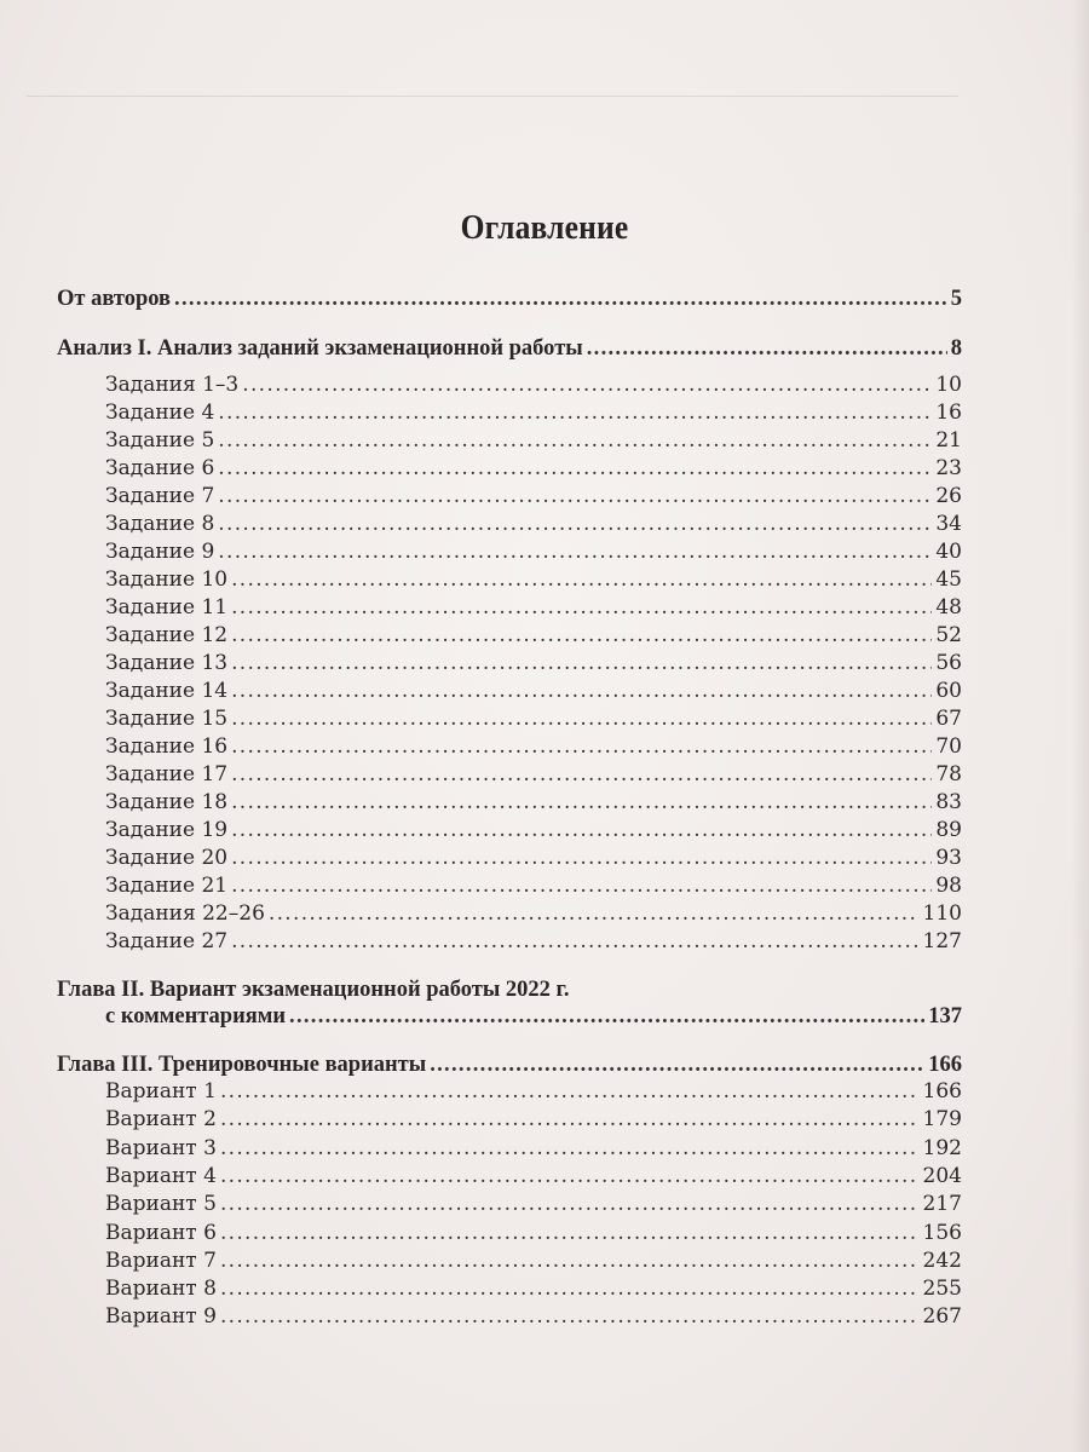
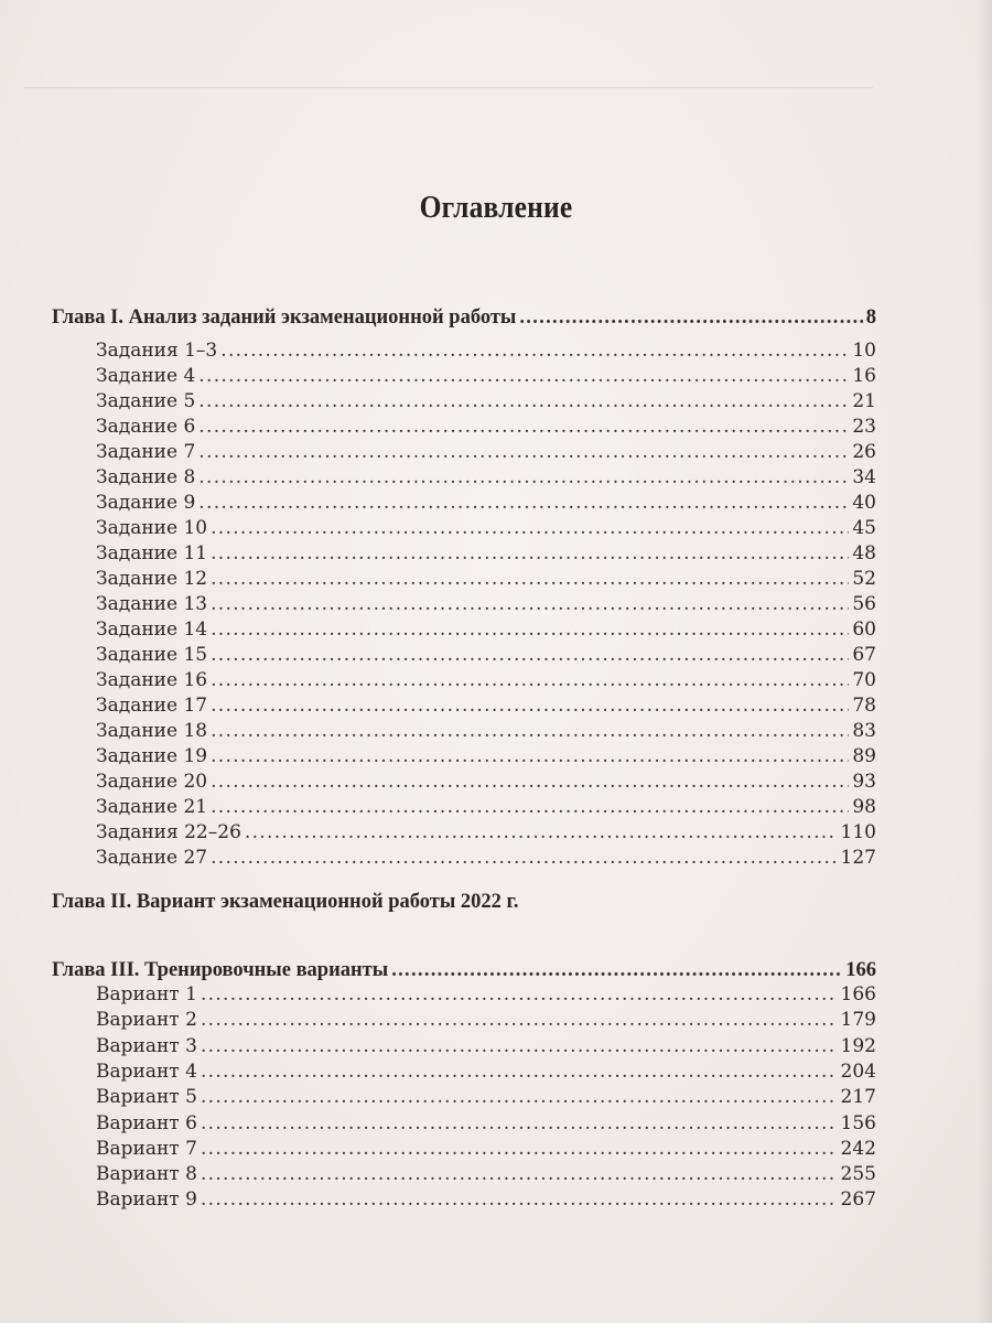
  Оглавление
- От авторов
- 5
- Анализ I. Анализ заданий экзаменационной работы
+ Глава I. Анализ заданий экзаменационной работы
  8
  Задания 1–3
  10
  Задание 4
  16
  Задание 5
  21
  Задание 6
  23
  Задание 7
  26
  Задание 8
  34
  Задание 9
  40
  Задание 10
  45
  Задание 11
  48
  Задание 12
  52
  Задание 13
  56
  Задание 14
  60
  Задание 15
  67
  Задание 16
  70
  Задание 17
  78
  Задание 18
  83
  Задание 19
  89
  Задание 20
  93
  Задание 21
  98
  Задания 22–26
  110
  Задание 27
  127
  Глава II. Вариант экзаменационной работы 2022 г.
- с комментариями
- 137
  Глава III. Тренировочные варианты
  166
  Вариант 1
  166
  Вариант 2
  179
  Вариант 3
  192
  Вариант 4
  204
  Вариант 5
  217
  Вариант 6
  156
  Вариант 7
  242
  Вариант 8
  255
  Вариант 9
  267
